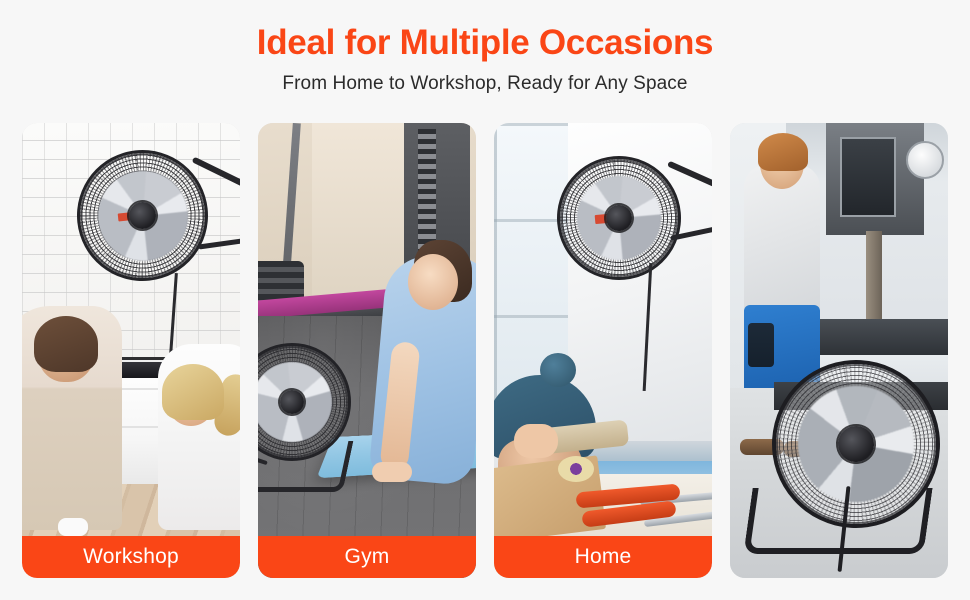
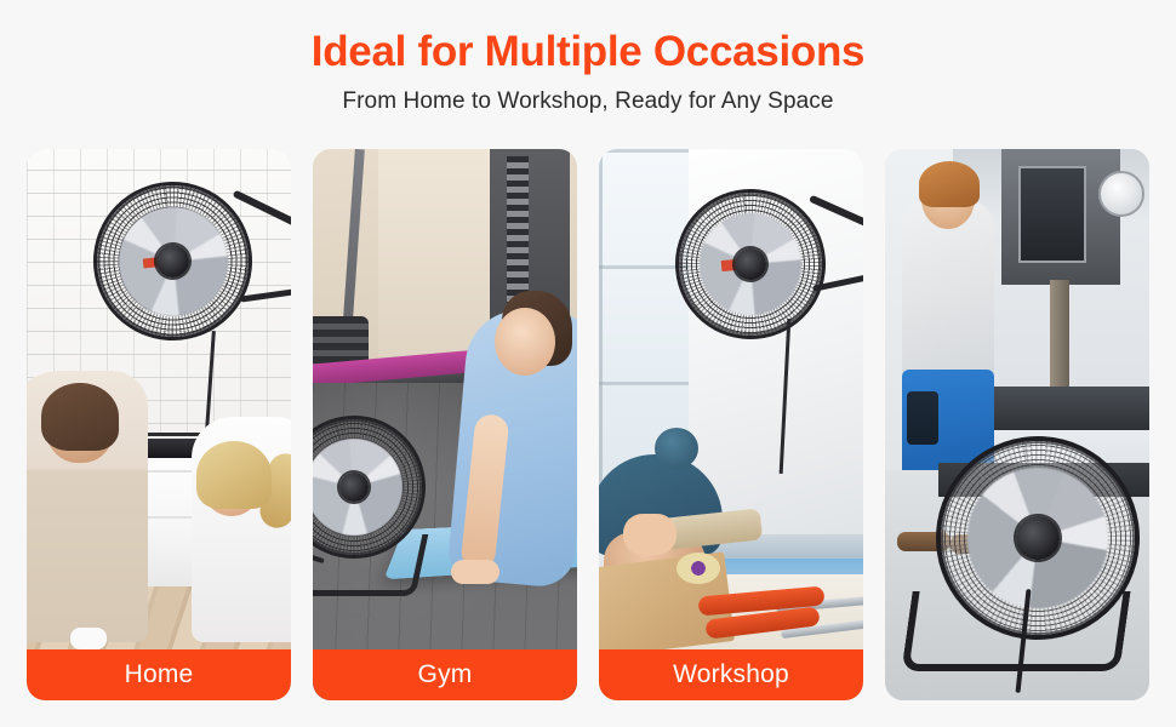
  Ideal for Multiple Occasions
  From Home to Workshop, Ready for Any Space
- Workshop
+ Home
  Gym
- Home
+ Workshop
